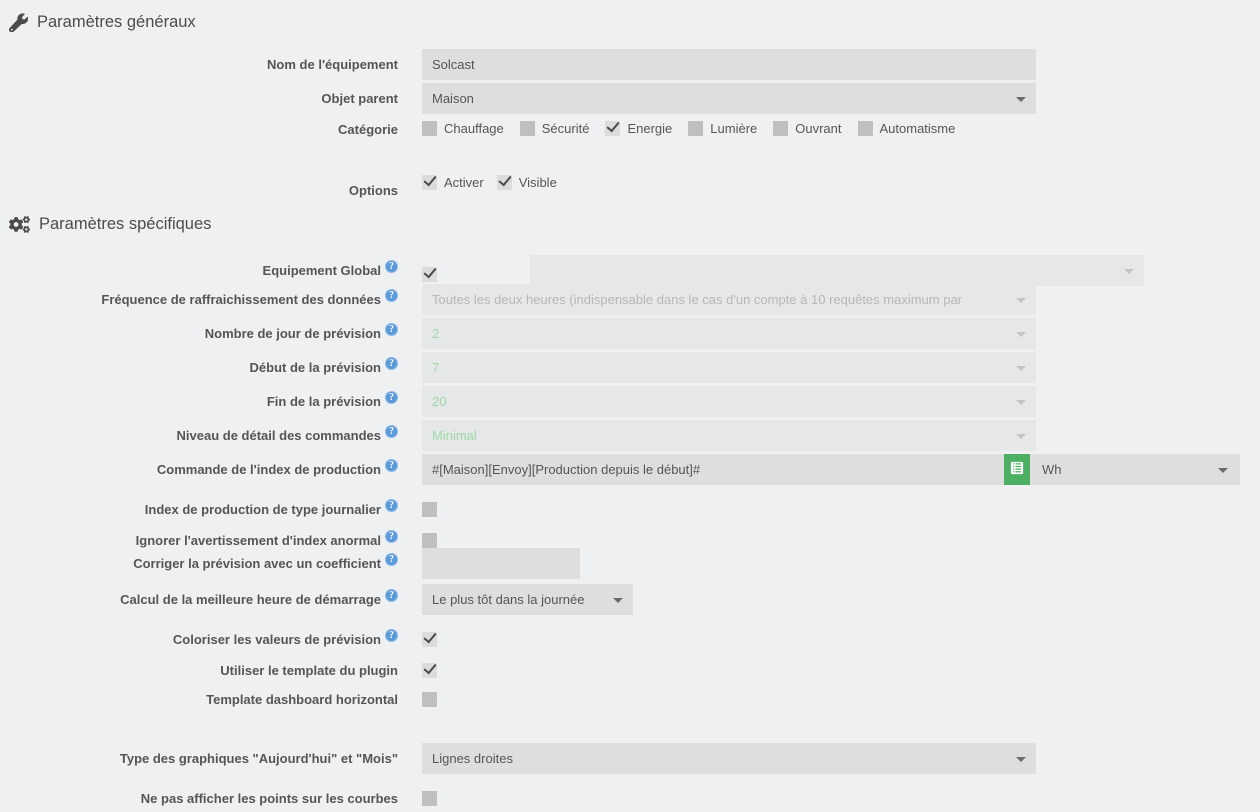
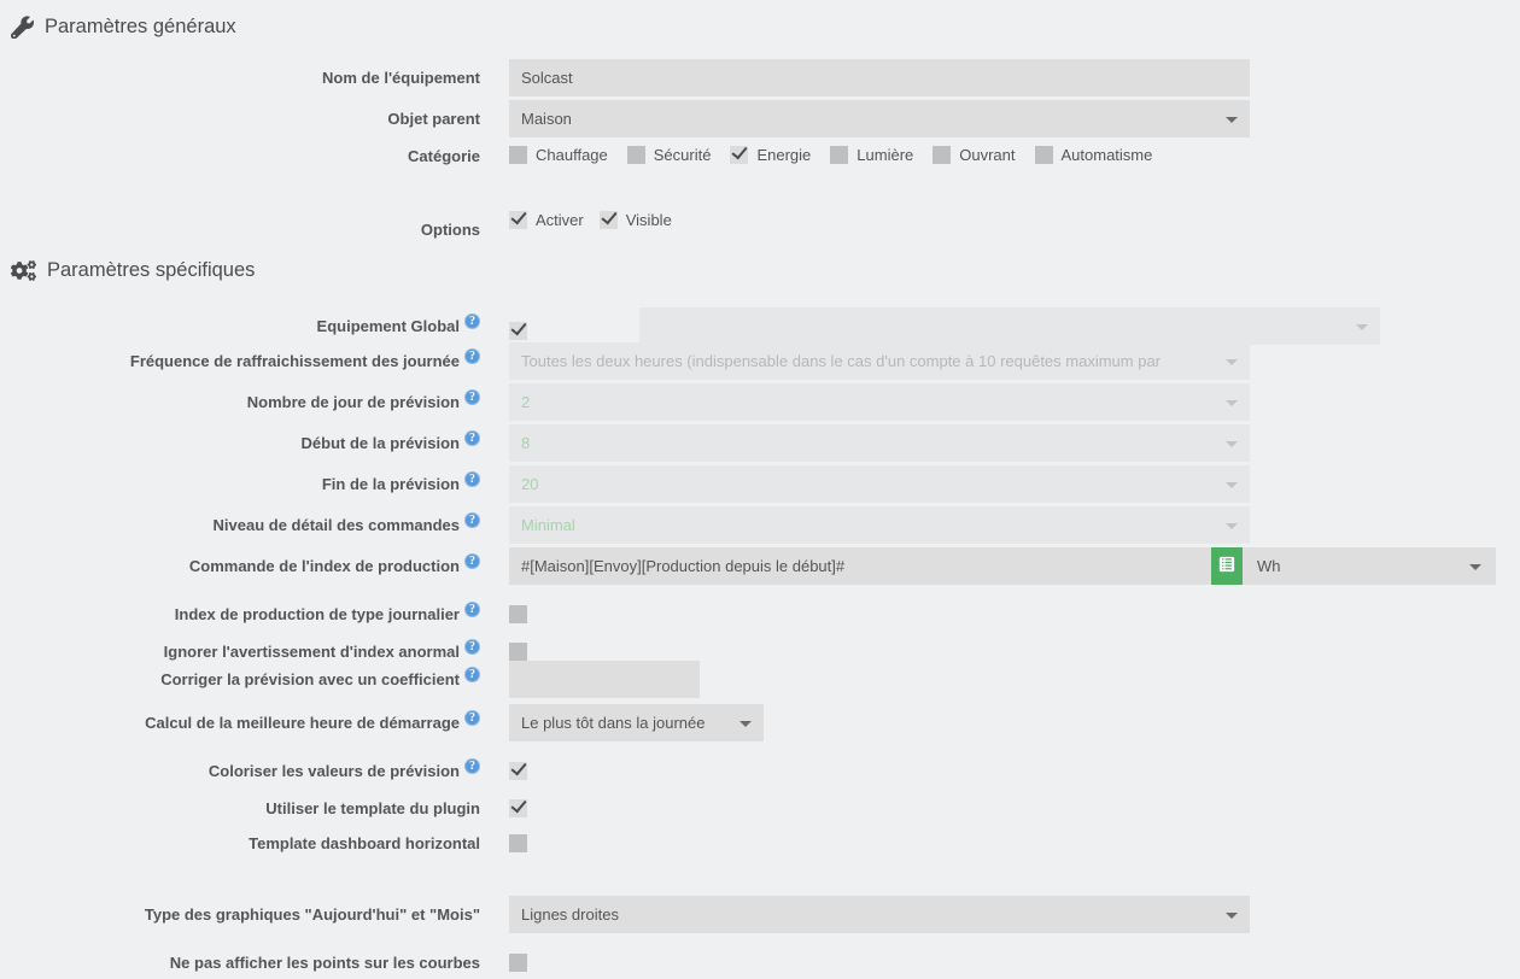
  Paramètres généraux
  Nom de l'équipement
  Solcast
  Objet parent
  Maison
  Catégorie
  Chauffage
  Sécurité
  Energie
  Lumière
  Ouvrant
  Automatisme
  Options
  Activer
  Visible
  Paramètres spécifiques
  Equipement Global ?
- Fréquence de raffraichissement des données ?
+ Fréquence de raffraichissement des journée ?
  Toutes les deux heures (indispensable dans le cas d'un compte à 10 requêtes maximum par
  Nombre de jour de prévision ?
  2
  Début de la prévision ?
- 7
+ 8
  Fin de la prévision ?
  20
  Niveau de détail des commandes ?
  Minimal
  Commande de l'index de production ?
  #[Maison][Envoy][Production depuis le début]#
  Wh
  Index de production de type journalier ?
  Ignorer l'avertissement d'index anormal ?
  Corriger la prévision avec un coefficient ?
  Calcul de la meilleure heure de démarrage ?
  Le plus tôt dans la journée
  Coloriser les valeurs de prévision ?
  Utiliser le template du plugin
  Template dashboard horizontal
  Type des graphiques "Aujourd'hui" et "Mois"
  Lignes droites
  Ne pas afficher les points sur les courbes
